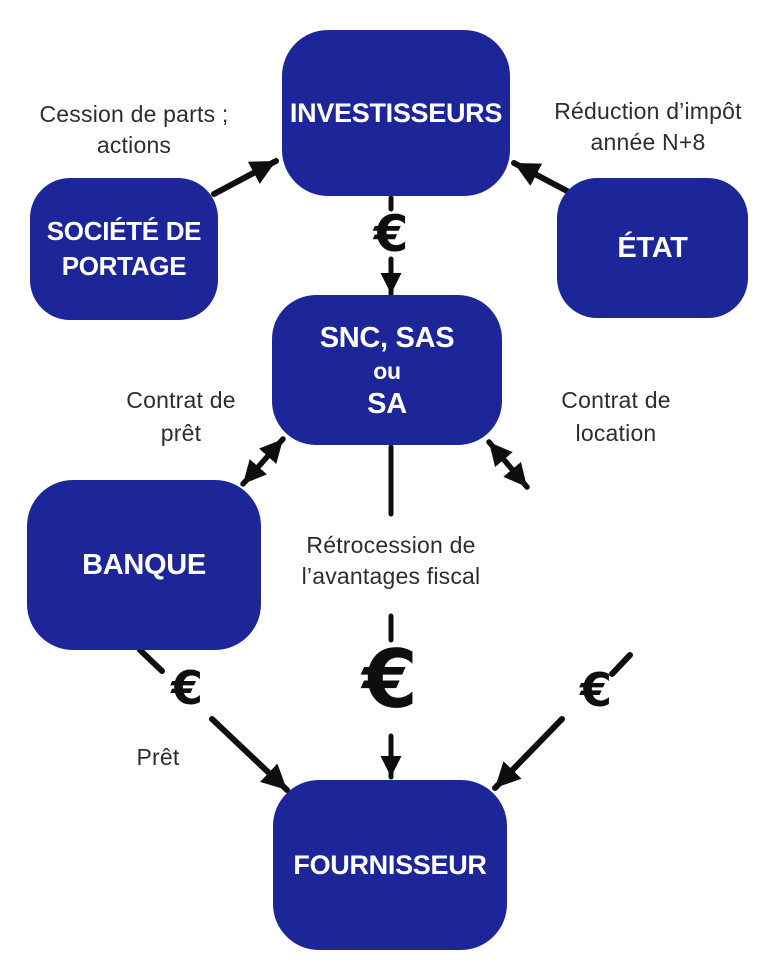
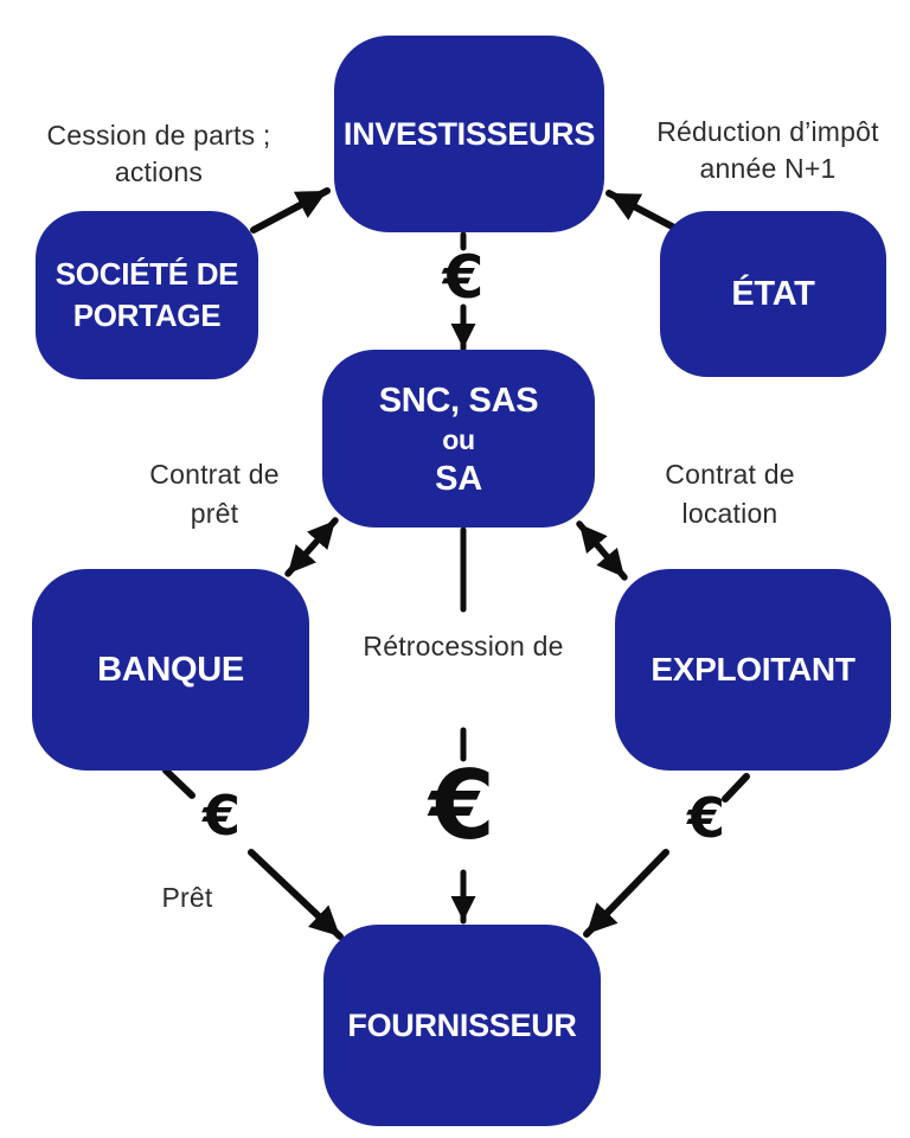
  INVESTISSEURS
  SOCIÉTÉ DE
  PORTAGE
  ÉTAT
  SNC, SAS
  ou
  SA
  BANQUE
+ EXPLOITANT
  FOURNISSEUR
  Cession de parts ;
  actions
  Réduction d’impôt
- année N+8
+ année N+1
  Contrat de
  prêt
  Contrat de
  location
  Rétrocession de
- l’avantages fiscal
  Prêt
  €
  €
  €
  €
